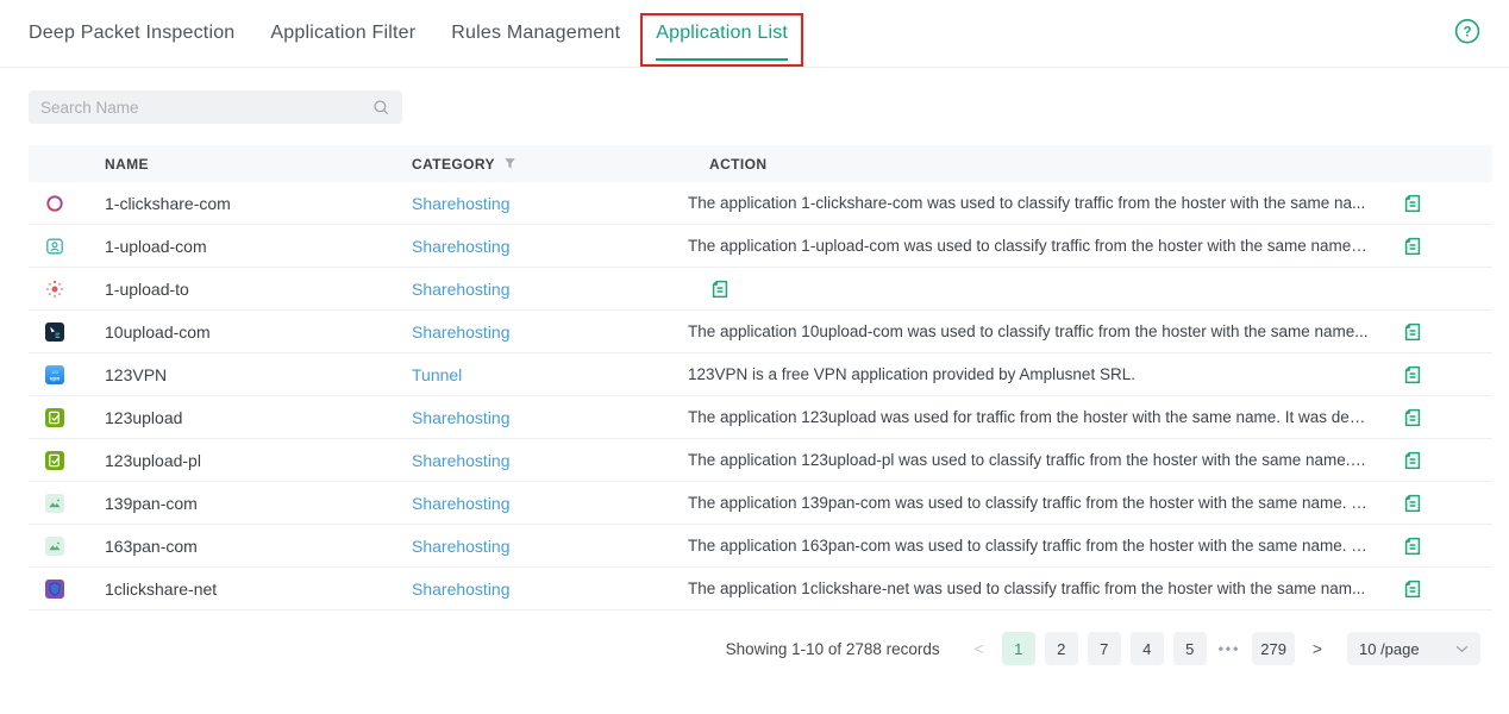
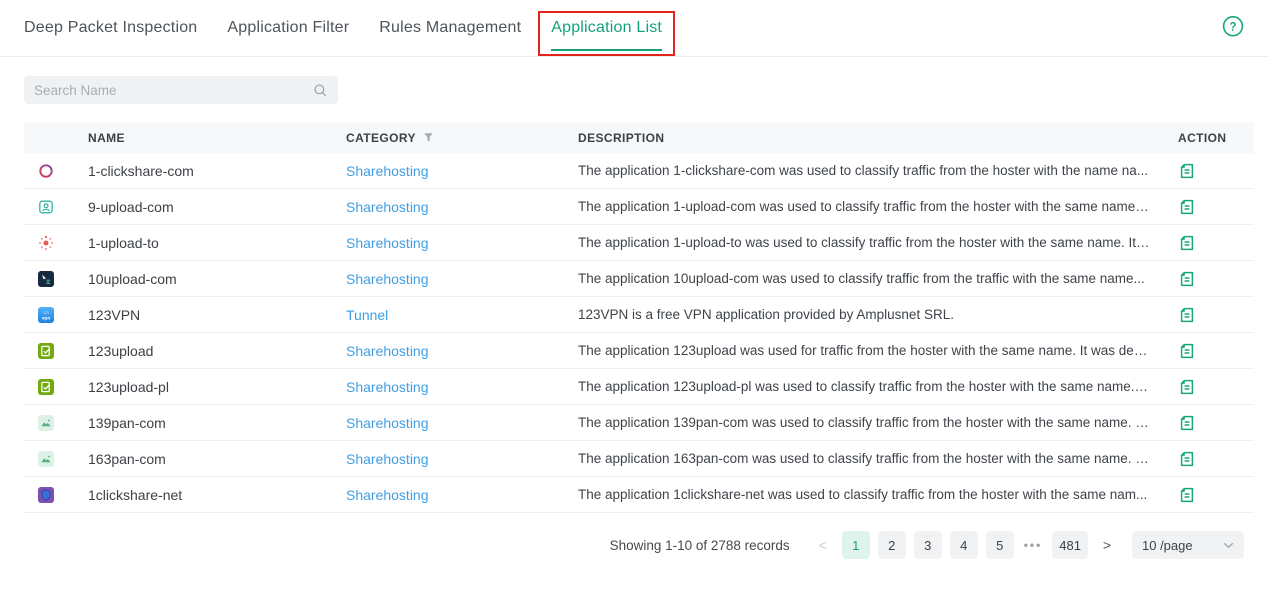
  Deep Packet Inspection
  Application Filter
  Rules Management
  Application List
  ?
  Search Name
  NAME
  CATEGORY
+ DESCRIPTION
  ACTION
  1-clickshare-com
  Sharehosting
- The application 1-clickshare-com was used to classify traffic from the hoster with the same na...
+ The application 1-clickshare-com was used to classify traffic from the hoster with the name na...
- 1-upload-com
+ 9-upload-com
  Sharehosting
  The application 1-upload-com was used to classify traffic from the hoster with the same name....
  1-upload-to
  Sharehosting
+ The application 1-upload-to was used to classify traffic from the hoster with the same name. It ...
  10upload-com
  Sharehosting
- The application 10upload-com was used to classify traffic from the hoster with the same name...
+ The application 10upload-com was used to classify traffic from the traffic with the same name...
  123VPN
  Tunnel
  123VPN is a free VPN application provided by Amplusnet SRL.
  123upload
  Sharehosting
  The application 123upload was used for traffic from the hoster with the same name. It was depr...
  123upload-pl
  Sharehosting
  The application 123upload-pl was used to classify traffic from the hoster with the same name. I...
  139pan-com
  Sharehosting
  The application 139pan-com was used to classify traffic from the hoster with the same name. I...
  163pan-com
  Sharehosting
  The application 163pan-com was used to classify traffic from the hoster with the same name. I...
  1clickshare-net
  Sharehosting
  The application 1clickshare-net was used to classify traffic from the hoster with the same nam...
  Showing 1-10 of 2788 records
  <
  1
  2
- 7
+ 3
  4
  5
  •••
- 279
+ 481
  >
  10 /page
